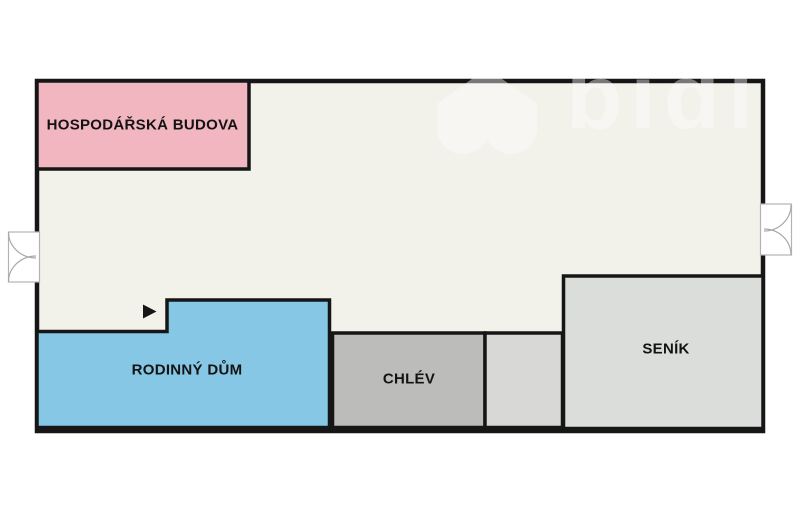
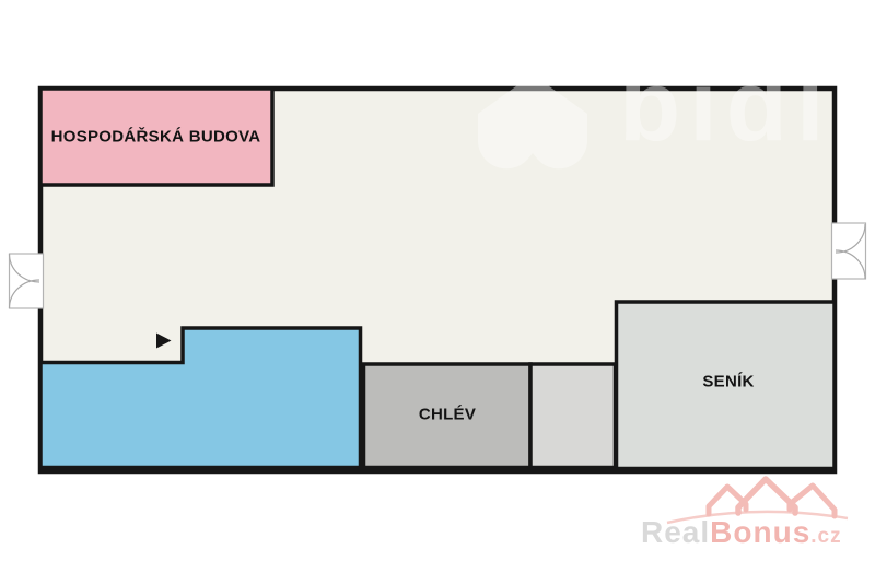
  HOSPODÁŘSKÁ BUDOVA
- RODINNÝ DŮM
  CHLÉV
  SENÍK
  bidli
+ RealBonus.cz
